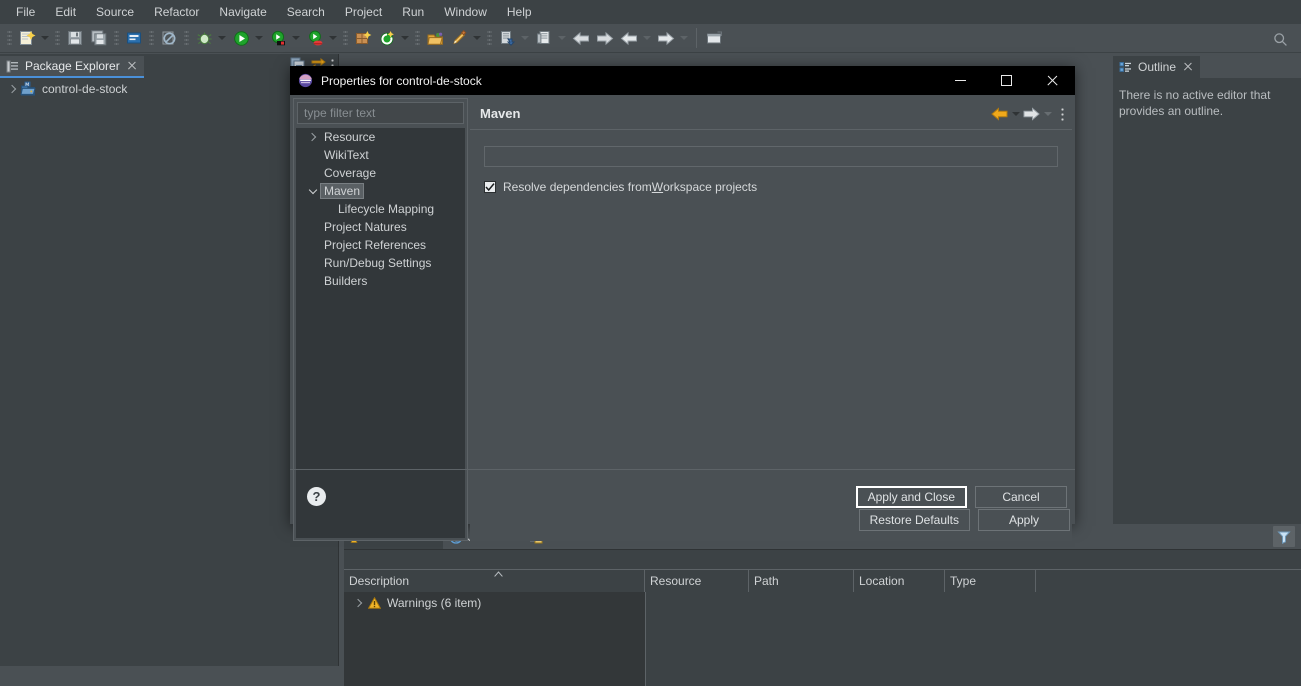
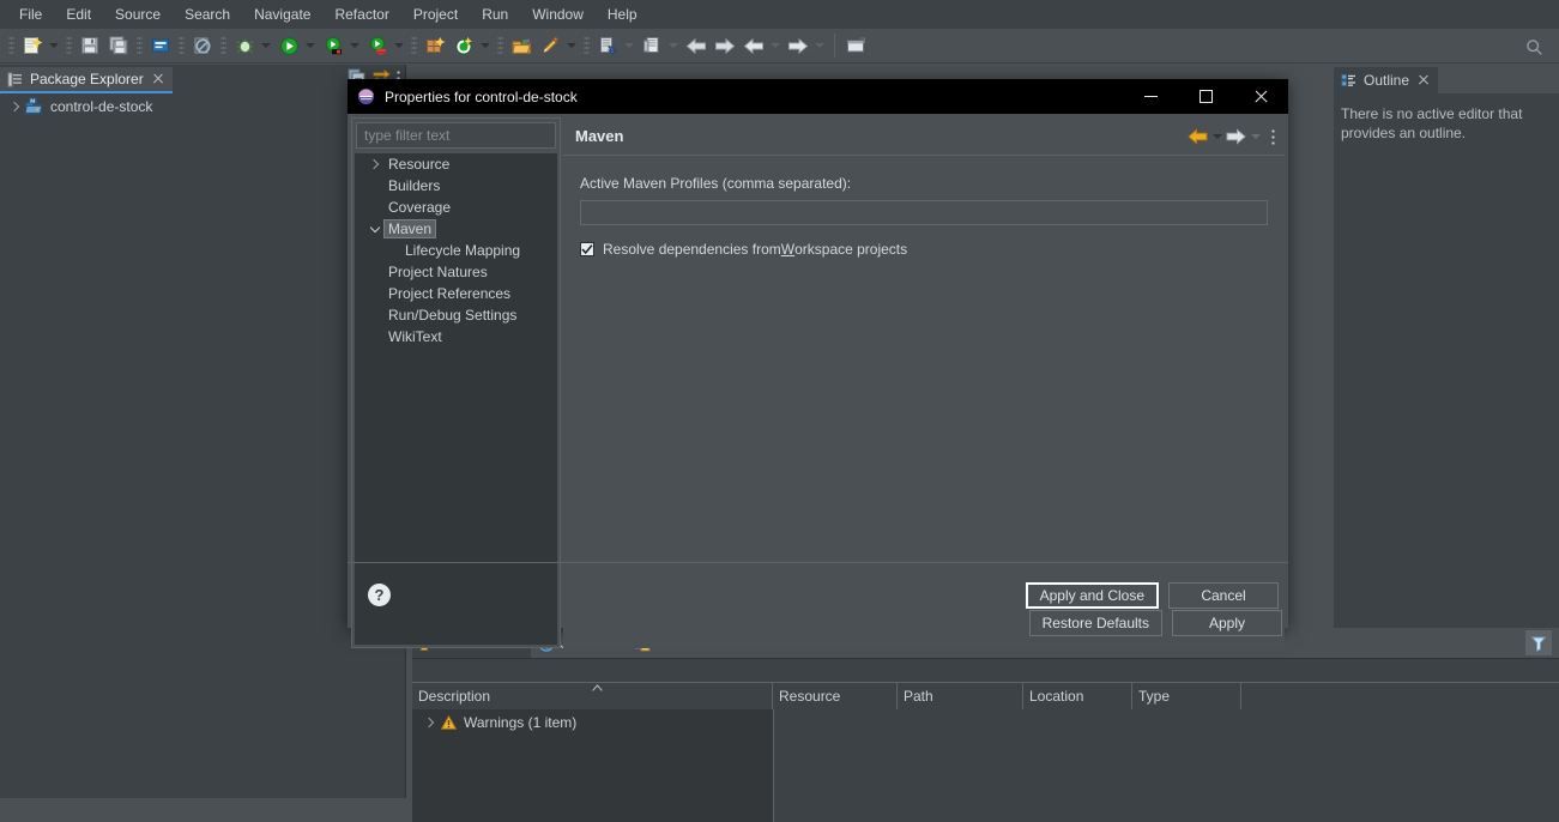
  File
  Edit
  Source
- Refactor
+ Search
  Navigate
- Search
+ Refactor
  Project
  Run
  Window
  Help
  Package Explorer
  control-de-stock
  Outline
  There is no active editor that provides an outline.
  Description
  Resource
  Path
  Location
  Type
- Warnings (6 item)
+ Warnings (1 item)
  Properties for control-de-stock
  type filter text
  Resource
- WikiText
+ Builders
  Coverage
  Maven
  Lifecycle Mapping
  Project Natures
  Project References
  Run/Debug Settings
- Builders
+ WikiText
  Maven
+ Active Maven Profiles (comma separated):
  Resolve dependencies from
  W
  orkspace projects
  Restore Defaults
  Apply
  ?
  Apply and Close
  Cancel
